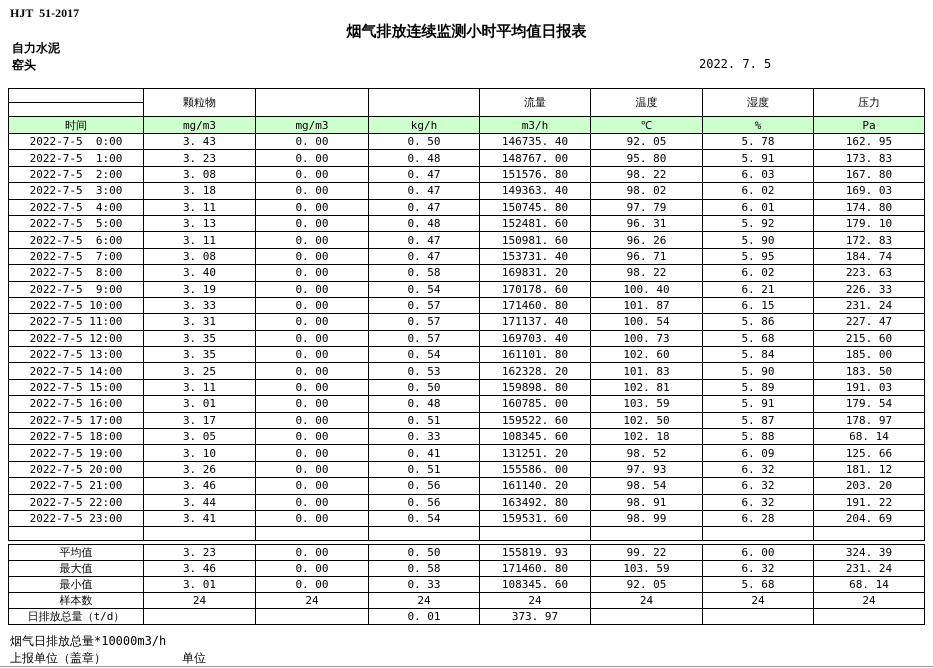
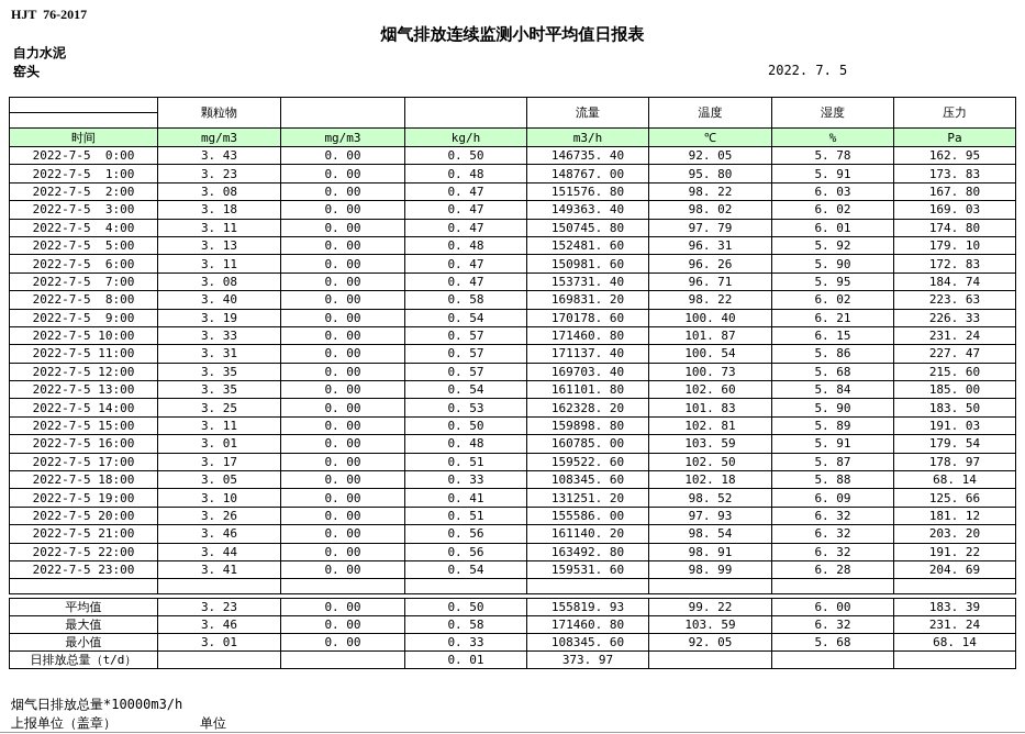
- HJT 51-2017
+ HJT 76-2017
  烟气排放连续监测小时平均值日报表
  自力水泥
  窑头
  2022. 7. 5
  	颗粒物			流量	温度	湿度	压力
  时间	mg/m3	mg/m3	kg/h	m3/h	℃	%	Pa
  2022-7-5 0:00	3. 43	0. 00	0. 50	146735. 40	92. 05	5. 78	162. 95
  2022-7-5 1:00	3. 23	0. 00	0. 48	148767. 00	95. 80	5. 91	173. 83
  2022-7-5 2:00	3. 08	0. 00	0. 47	151576. 80	98. 22	6. 03	167. 80
  2022-7-5 3:00	3. 18	0. 00	0. 47	149363. 40	98. 02	6. 02	169. 03
  2022-7-5 4:00	3. 11	0. 00	0. 47	150745. 80	97. 79	6. 01	174. 80
  2022-7-5 5:00	3. 13	0. 00	0. 48	152481. 60	96. 31	5. 92	179. 10
  2022-7-5 6:00	3. 11	0. 00	0. 47	150981. 60	96. 26	5. 90	172. 83
  2022-7-5 7:00	3. 08	0. 00	0. 47	153731. 40	96. 71	5. 95	184. 74
  2022-7-5 8:00	3. 40	0. 00	0. 58	169831. 20	98. 22	6. 02	223. 63
  2022-7-5 9:00	3. 19	0. 00	0. 54	170178. 60	100. 40	6. 21	226. 33
  2022-7-5 10:00	3. 33	0. 00	0. 57	171460. 80	101. 87	6. 15	231. 24
  2022-7-5 11:00	3. 31	0. 00	0. 57	171137. 40	100. 54	5. 86	227. 47
  2022-7-5 12:00	3. 35	0. 00	0. 57	169703. 40	100. 73	5. 68	215. 60
  2022-7-5 13:00	3. 35	0. 00	0. 54	161101. 80	102. 60	5. 84	185. 00
  2022-7-5 14:00	3. 25	0. 00	0. 53	162328. 20	101. 83	5. 90	183. 50
  2022-7-5 15:00	3. 11	0. 00	0. 50	159898. 80	102. 81	5. 89	191. 03
  2022-7-5 16:00	3. 01	0. 00	0. 48	160785. 00	103. 59	5. 91	179. 54
  2022-7-5 17:00	3. 17	0. 00	0. 51	159522. 60	102. 50	5. 87	178. 97
  2022-7-5 18:00	3. 05	0. 00	0. 33	108345. 60	102. 18	5. 88	68. 14
  2022-7-5 19:00	3. 10	0. 00	0. 41	131251. 20	98. 52	6. 09	125. 66
  2022-7-5 20:00	3. 26	0. 00	0. 51	155586. 00	97. 93	6. 32	181. 12
  2022-7-5 21:00	3. 46	0. 00	0. 56	161140. 20	98. 54	6. 32	203. 20
  2022-7-5 22:00	3. 44	0. 00	0. 56	163492. 80	98. 91	6. 32	191. 22
  2022-7-5 23:00	3. 41	0. 00	0. 54	159531. 60	98. 99	6. 28	204. 69
- 平均值	3. 23	0. 00	0. 50	155819. 93	99. 22	6. 00	324. 39
+ 平均值	3. 23	0. 00	0. 50	155819. 93	99. 22	6. 00	183. 39
  最大值	3. 46	0. 00	0. 58	171460. 80	103. 59	6. 32	231. 24
  最小值	3. 01	0. 00	0. 33	108345. 60	92. 05	5. 68	68. 14
- 样本数	24	24	24	24	24	24	24
  日排放总量（t/d）			0. 01	373. 97
  烟气日排放总量*10000m3/h
  上报单位（盖章）
  单位
